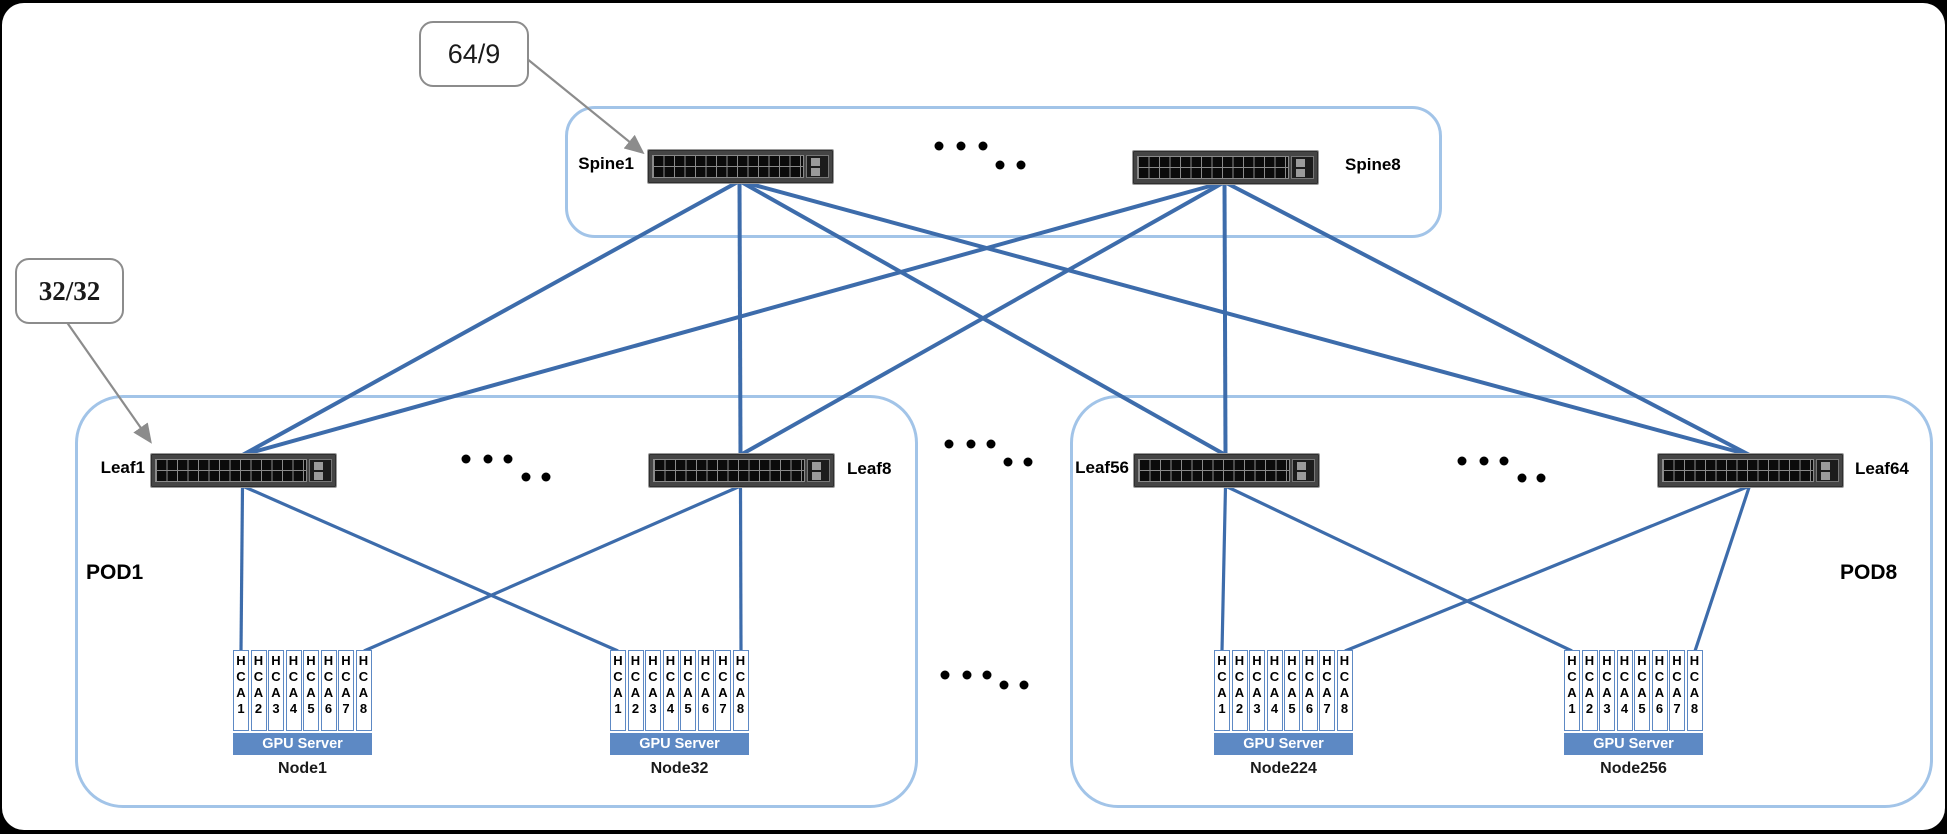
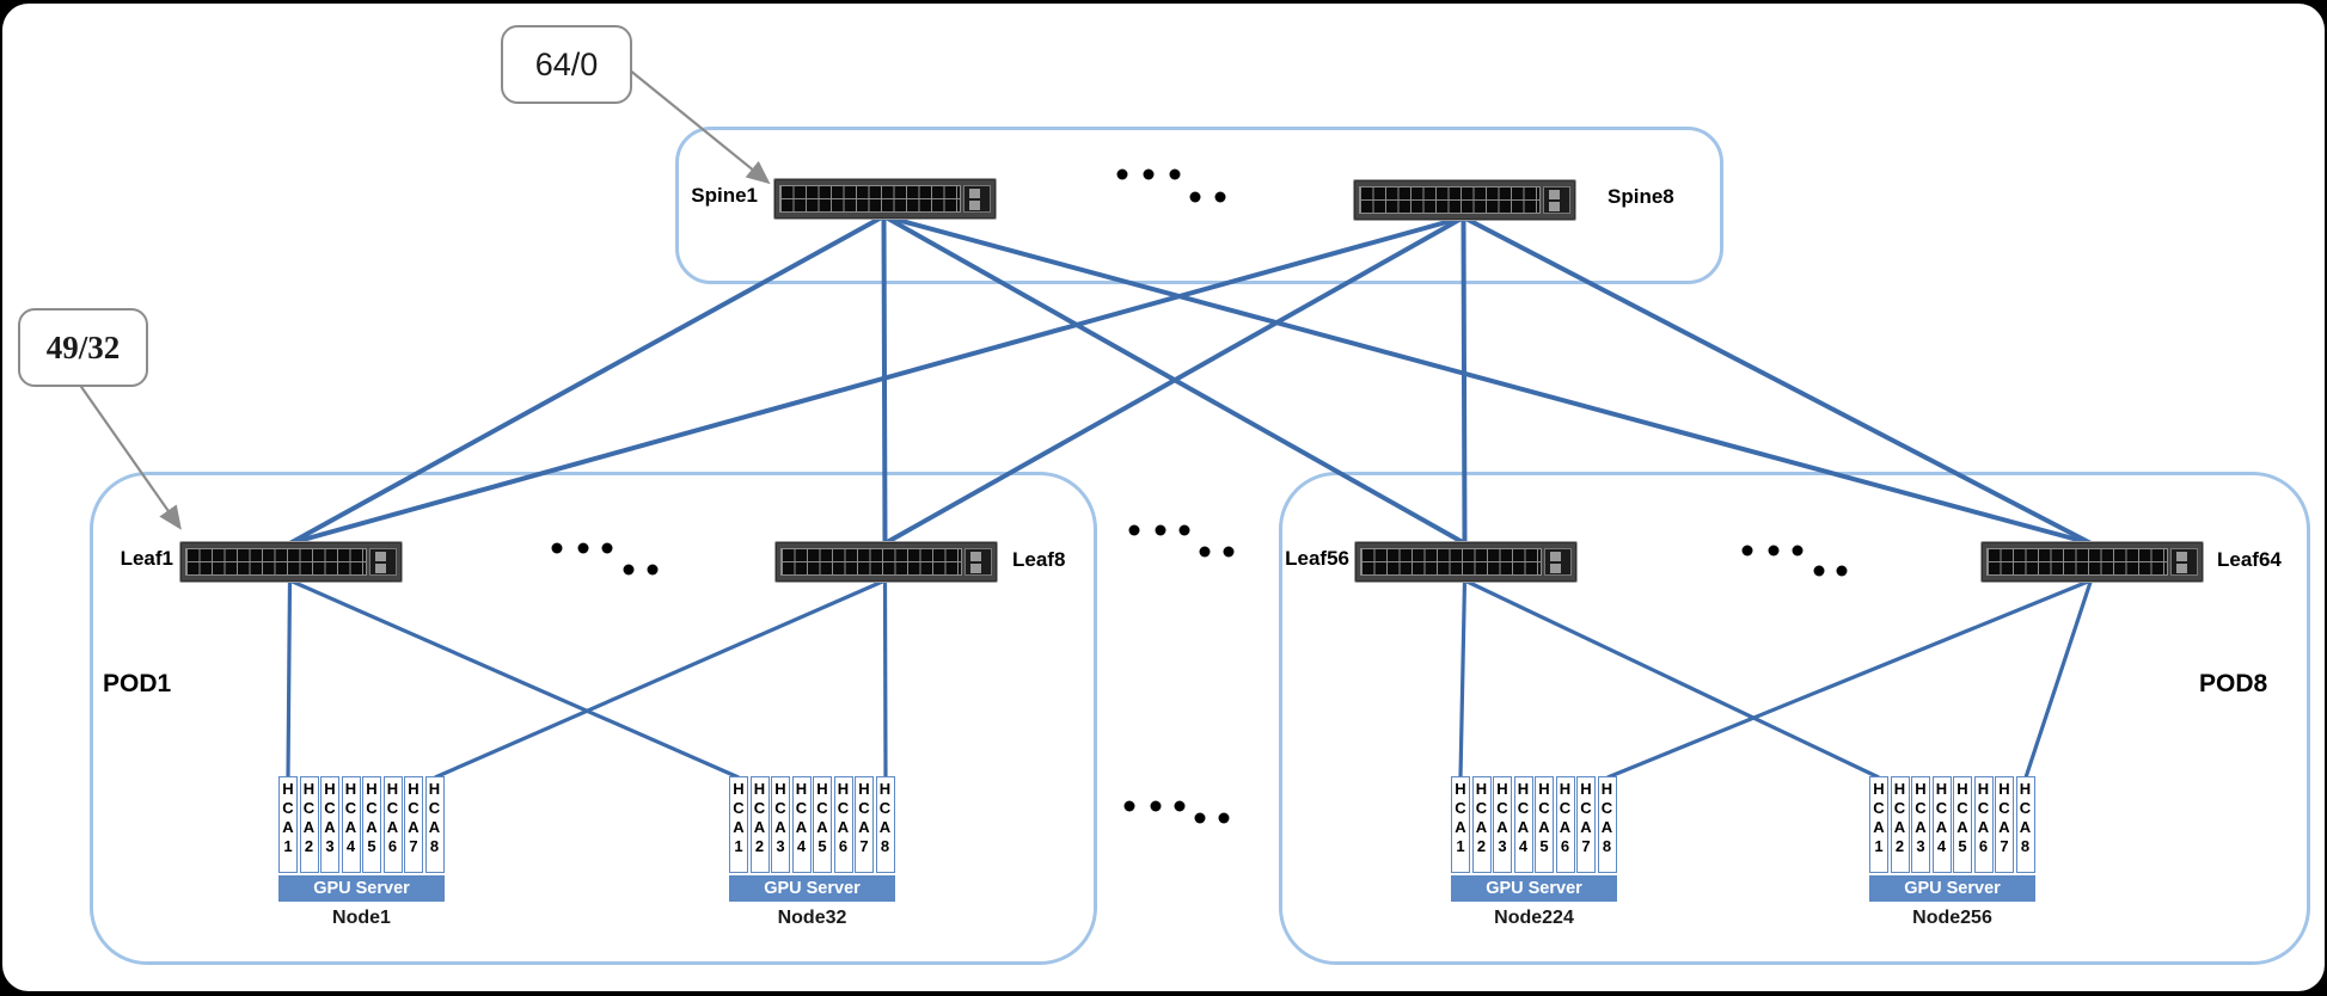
  Spine1
  Spine8
  Leaf1
  Leaf8
  Leaf56
  Leaf64
  POD1
  POD8
- 64/9
+ 64/0
- 32/32
+ 49/32
  HCA1
  HCA2
  HCA3
  HCA4
  HCA5
  HCA6
  HCA7
  HCA8
  GPU Server
  Node1
  HCA1
  HCA2
  HCA3
  HCA4
  HCA5
  HCA6
  HCA7
  HCA8
  GPU Server
  Node32
  HCA1
  HCA2
  HCA3
  HCA4
  HCA5
  HCA6
  HCA7
  HCA8
  GPU Server
  Node224
  HCA1
  HCA2
  HCA3
  HCA4
  HCA5
  HCA6
  HCA7
  HCA8
  GPU Server
  Node256
